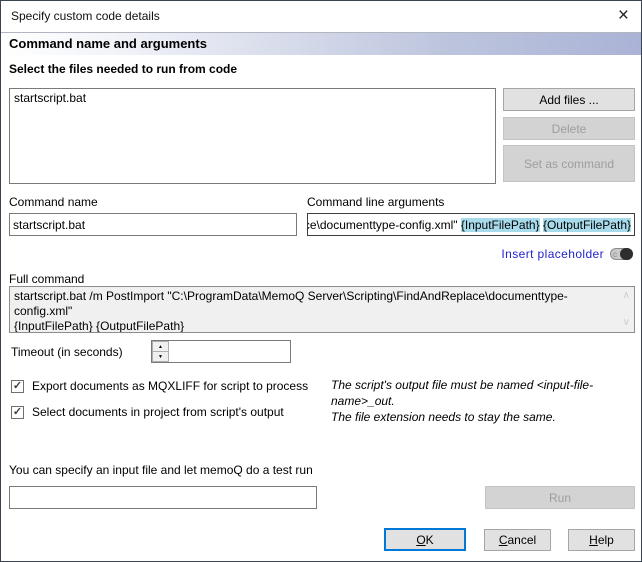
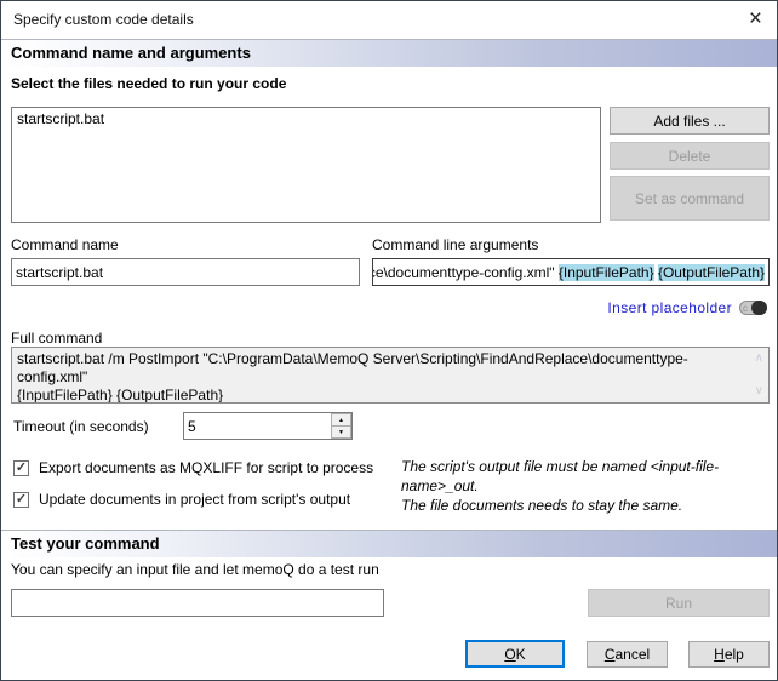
  Specify custom code details
  ×
  Command name and arguments
- Select the files needed to run from code
+ Select the files needed to run your code
  startscript.bat
  Add files ...
  Delete
  Set as command
  Command name
  Command line arguments
  startscript.bat
  e\documenttype-config.xml"
  {InputFilePath}
  {OutputFilePath}
  Insert placeholder
  c
  Full command
  startscript.bat /m PostImport "C:\ProgramData\MemoQ Server\Scripting\FindAndReplace\documenttype-config.xml"
  {InputFilePath} {OutputFilePath}
  ∧
  ∨
  Timeout (in seconds)
+ 5
  ✓
  Export documents as MQXLIFF for script to process
  ✓
- Select documents in project from script's output
+ Update documents in project from script's output
  The script's output file must be named <input-file-name>_out.
- The file extension needs to stay the same.
+ The file documents needs to stay the same.
+ Test your command
  You can specify an input file and let memoQ do a test run
  Run
  O
  K
  C
  ancel
  H
  elp
